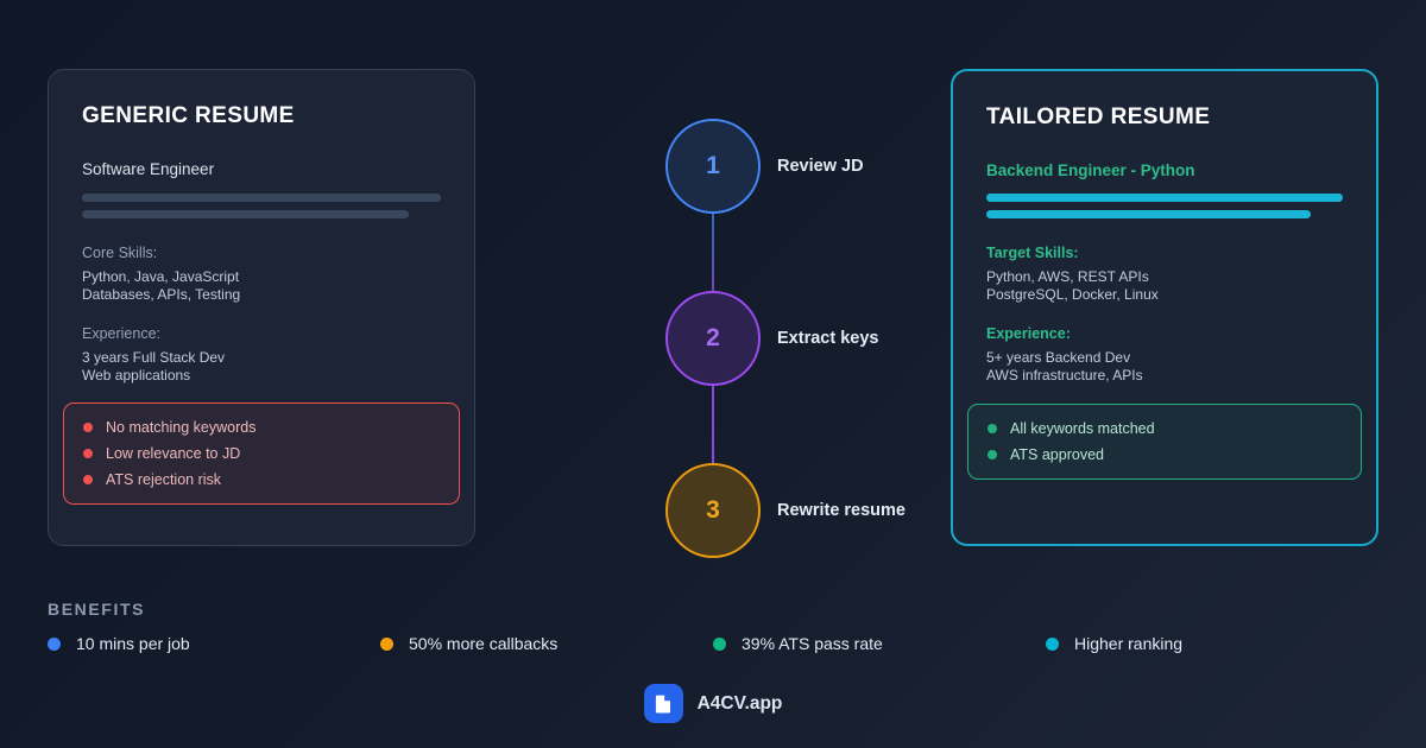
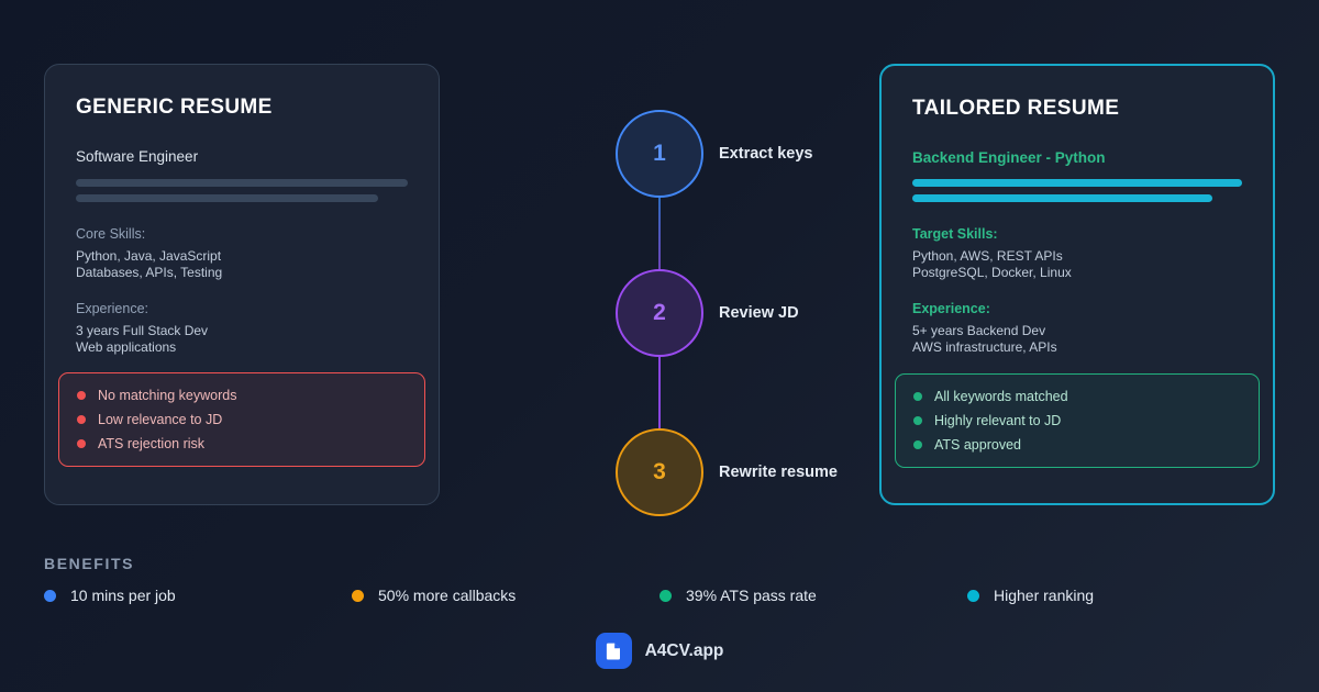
  GENERIC RESUME
  Software Engineer
  Core Skills:
  Python, Java, JavaScript
  Databases, APIs, Testing
  Experience:
  3 years Full Stack Dev
  Web applications
  No matching keywords
  Low relevance to JD
  ATS rejection risk
  TAILORED RESUME
  Backend Engineer - Python
  Target Skills:
  Python, AWS, REST APIs
  PostgreSQL, Docker, Linux
  Experience:
  5+ years Backend Dev
  AWS infrastructure, APIs
  All keywords matched
+ Highly relevant to JD
  ATS approved
  1
- Review JD
+ Extract keys
  2
- Extract keys
+ Review JD
  3
  Rewrite resume
  BENEFITS
  10 mins per job
  50% more callbacks
  39% ATS pass rate
  Higher ranking
  A4CV.app
